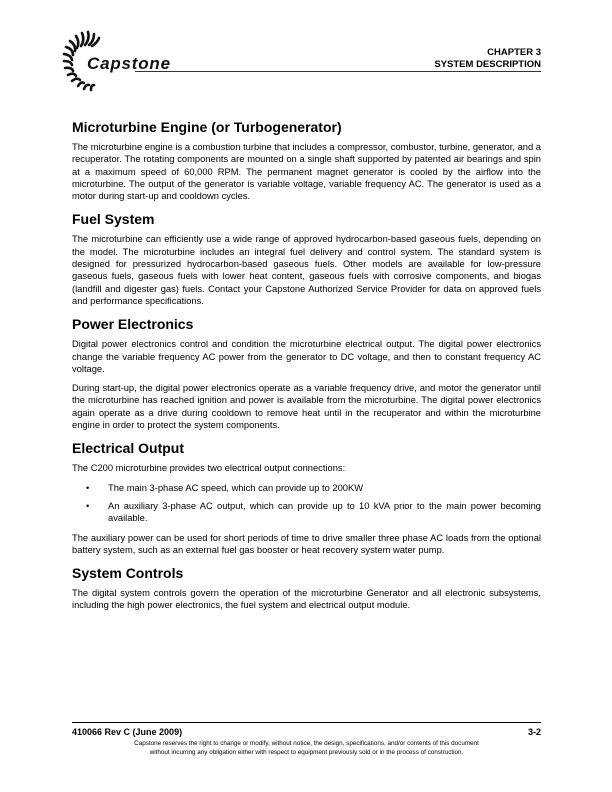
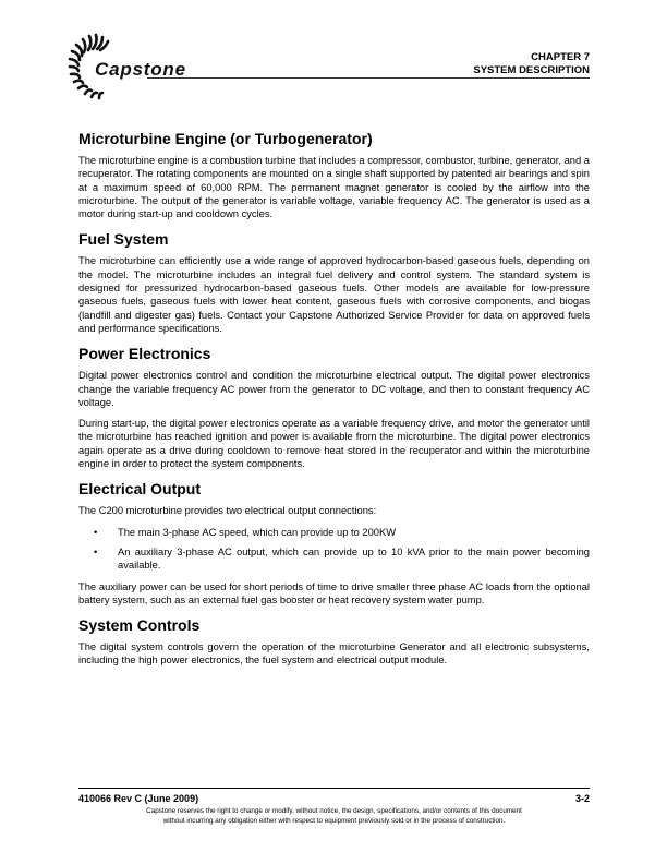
  Capstone
- CHAPTER 3
+ CHAPTER 7
  SYSTEM DESCRIPTION
  Microturbine Engine (or Turbogenerator)
  The microturbine engine is a combustion turbine that includes a compressor, combustor, turbine, generator, and a recuperator. The rotating components are mounted on a single shaft supported by patented air bearings and spin at a maximum speed of 60,000 RPM. The permanent magnet generator is cooled by the airflow into the microturbine. The output of the generator is variable voltage, variable frequency AC. The generator is used as a motor during start-up and cooldown cycles.
  Fuel System
  The microturbine can efficiently use a wide range of approved hydrocarbon-based gaseous fuels, depending on the model. The microturbine includes an integral fuel delivery and control system. The standard system is designed for pressurized hydrocarbon-based gaseous fuels. Other models are available for low-pressure gaseous fuels, gaseous fuels with lower heat content, gaseous fuels with corrosive components, and biogas (landfill and digester gas) fuels. Contact your Capstone Authorized Service Provider for data on approved fuels and performance specifications.
  Power Electronics
  Digital power electronics control and condition the microturbine electrical output. The digital power electronics change the variable frequency AC power from the generator to DC voltage, and then to constant frequency AC voltage.
- During start-up, the digital power electronics operate as a variable frequency drive, and motor the generator until the microturbine has reached ignition and power is available from the microturbine. The digital power electronics again operate as a drive during cooldown to remove heat until in the recuperator and within the microturbine engine in order to protect the system components.
+ During start-up, the digital power electronics operate as a variable frequency drive, and motor the generator until the microturbine has reached ignition and power is available from the microturbine. The digital power electronics again operate as a drive during cooldown to remove heat stored in the recuperator and within the microturbine engine in order to protect the system components.
  Electrical Output
  The C200 microturbine provides two electrical output connections:
  •
  The main 3-phase AC speed, which can provide up to 200KW
  •
  An auxiliary 3-phase AC output, which can provide up to 10 kVA prior to the main power becoming available.
  The auxiliary power can be used for short periods of time to drive smaller three phase AC loads from the optional battery system, such as an external fuel gas booster or heat recovery system water pump.
  System Controls
  The digital system controls govern the operation of the microturbine Generator and all electronic subsystems, including the high power electronics, the fuel system and electrical output module.
  410066 Rev C (June 2009)
  3-2
